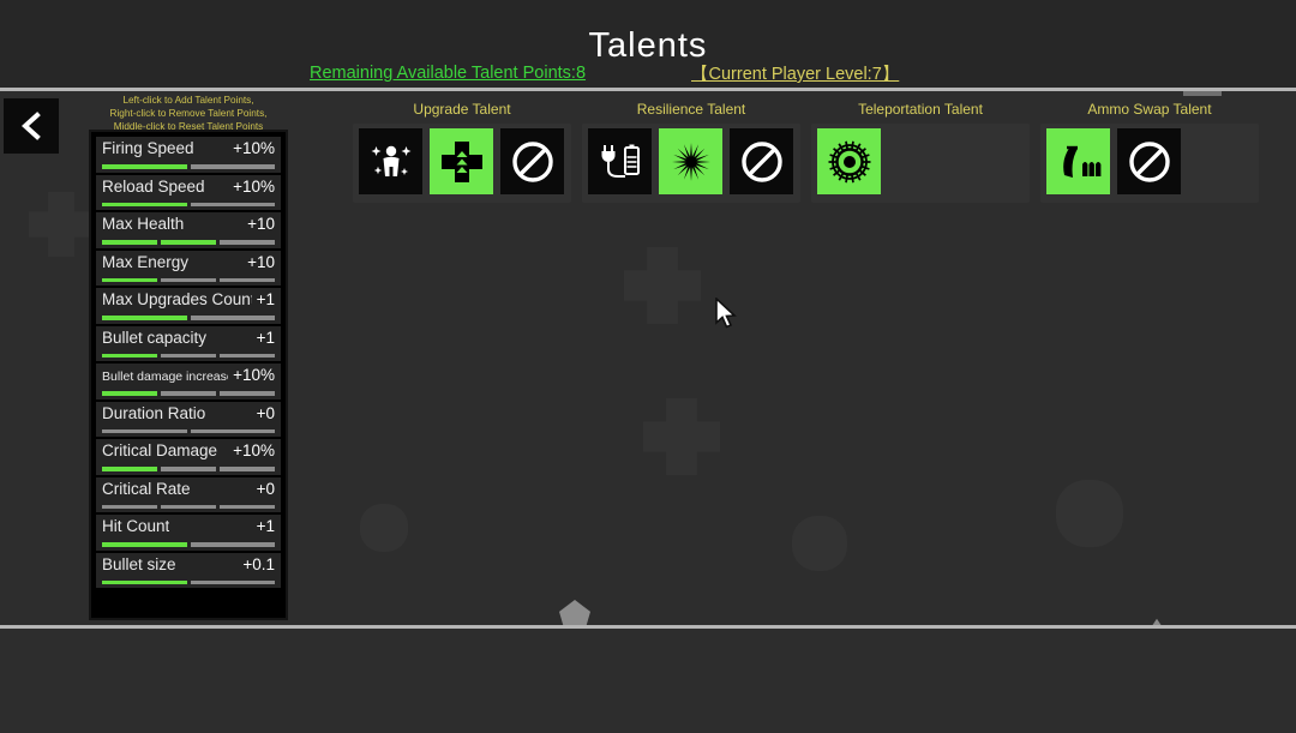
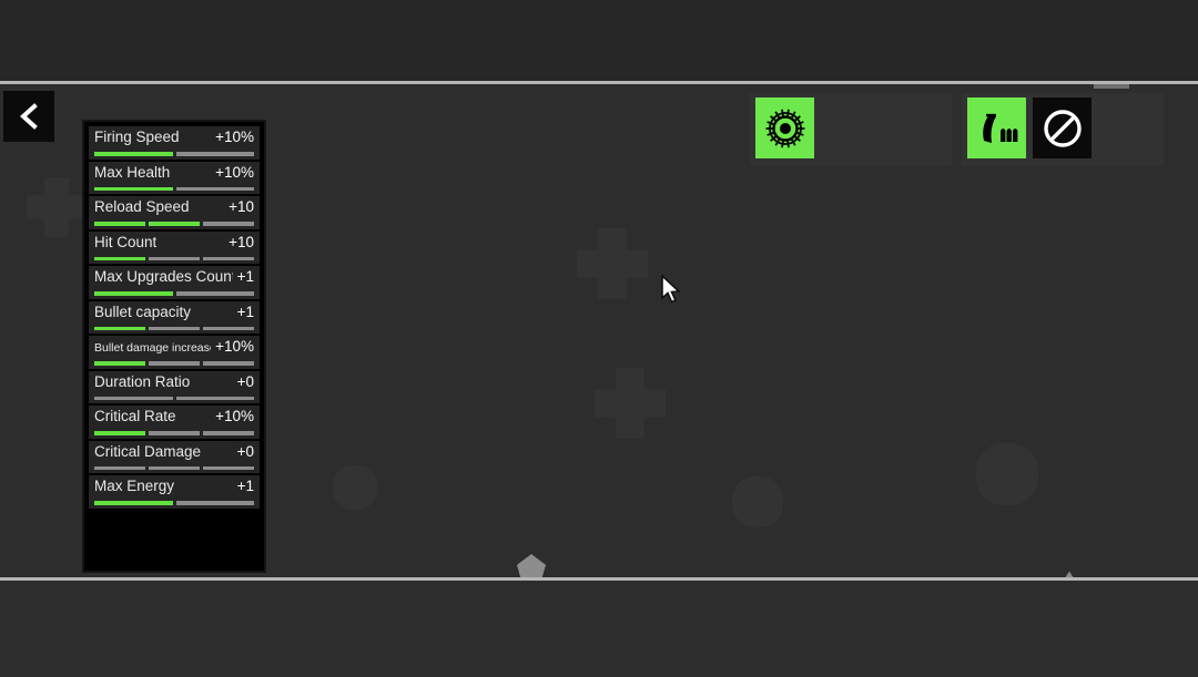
- Talents
- Remaining Available Talent Points:8
- 【Current Player Level:7】
- Left-click to Add Talent Points,
- Right-click to Remove Talent Points,
- Middle-click to Reset Talent Points
  Firing Speed
  +10%
- Reload Speed
+ Max Health
  +10%
- Max Health
+ Reload Speed
  +10
- Max Energy
+ Hit Count
  +10
  Max Upgrades Coun
  +1
  Bullet capacity
  +1
  Bullet damage increas
  +10%
  Duration Ratio
  +0
- Critical Damage
+ Critical Rate
  +10%
- Critical Rate
+ Critical Damage
  +0
- Hit Count
+ Max Energy
  +1
- Bullet size
- +0.1
- Upgrade Talent
- Resilience Talent
- Teleportation Talent
- Ammo Swap Talent
